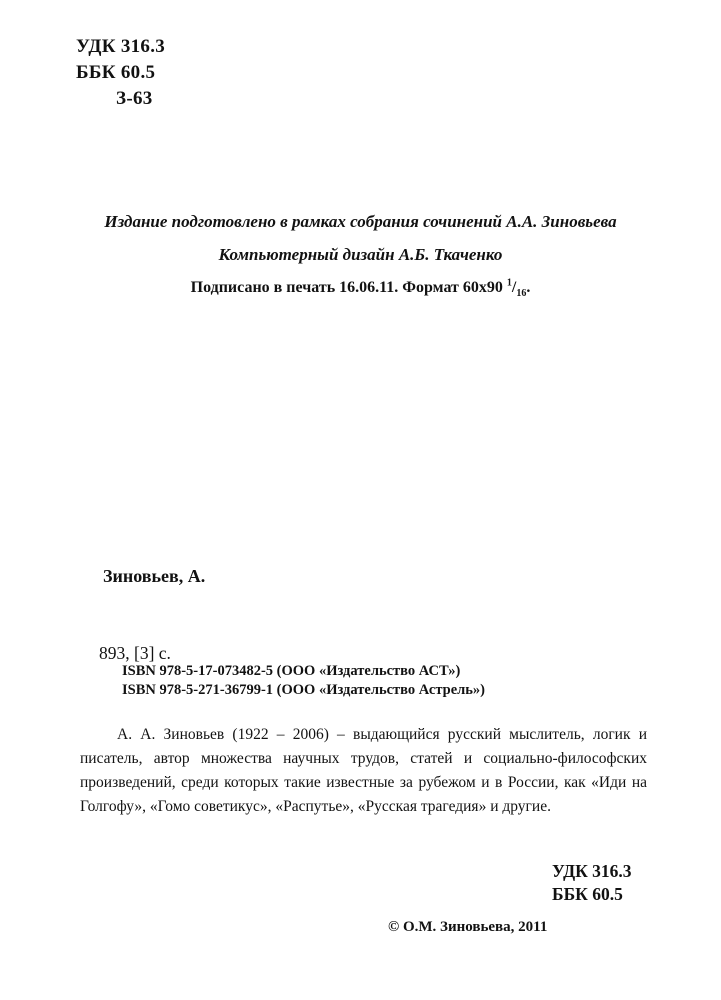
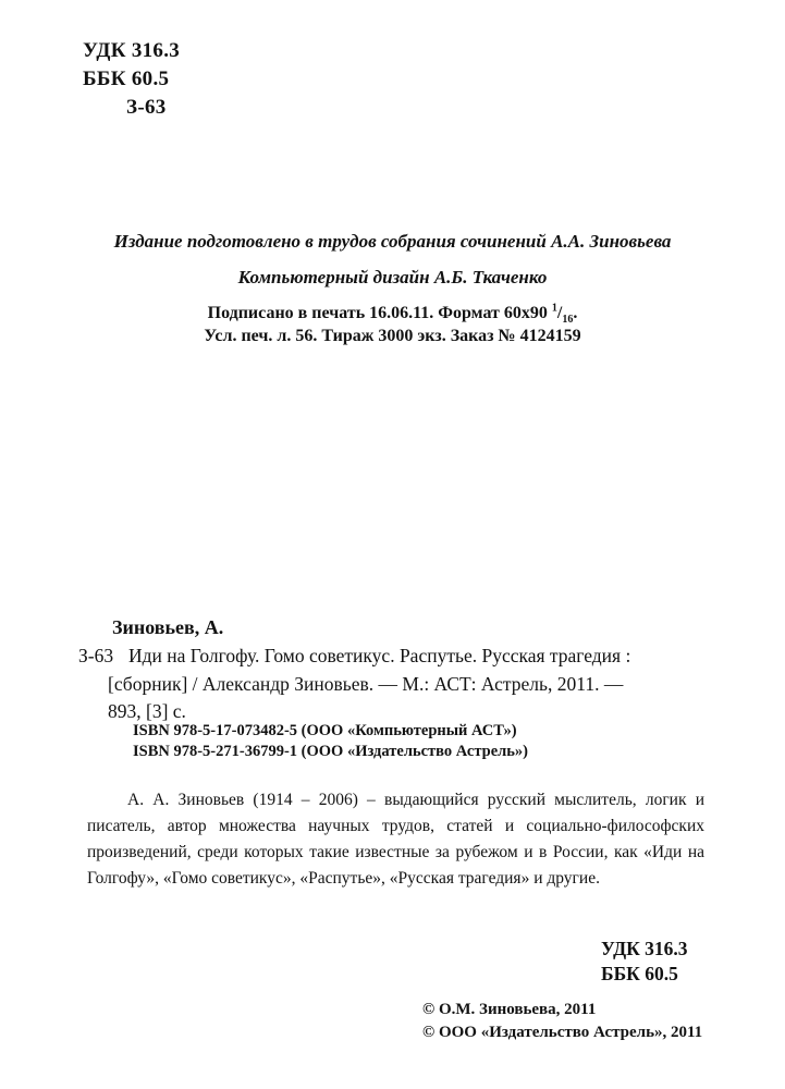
  УДК 316.3
  ББК 60.5
  З-63
- Издание подготовлено в рамках собрания сочинений А.А. Зиновьева
+ Издание подготовлено в трудов собрания сочинений А.А. Зиновьева
  Компьютерный дизайн А.Б. Ткаченко
  Подписано в печать 16.06.11. Формат 60х90 1/16.
+ Усл. печ. л. 56. Тираж 3000 экз. Заказ № 4124159
  Зиновьев, А.
+ З-63 Иди на Голгофу. Гомо советикус. Распутье. Русская трагедия :
+ [сборник] / Александр Зиновьев. — М.: АСТ: Астрель, 2011. —
  893, [3] с.
- ISBN 978-5-17-073482-5 (ООО «Издательство АСТ»)
+ ISBN 978-5-17-073482-5 (ООО «Компьютерный АСТ»)
  ISBN 978-5-271-36799-1 (ООО «Издательство Астрель»)
- А. А. Зиновьев (1922 – 2006) – выдающийся русский мыслитель, логик и писатель, автор множества научных трудов, статей и социально-философских произведений, среди которых такие известные за рубежом и в России, как «Иди на Голгофу», «Гомо советикус», «Распутье», «Русская трагедия» и другие.
+ А. А. Зиновьев (1914 – 2006) – выдающийся русский мыслитель, логик и писатель, автор множества научных трудов, статей и социально-философских произведений, среди которых такие известные за рубежом и в России, как «Иди на Голгофу», «Гомо советикус», «Распутье», «Русская трагедия» и другие.
  УДК 316.3
  ББК 60.5
  © О.М. Зиновьева, 2011
+ © ООО «Издательство Астрель», 2011
